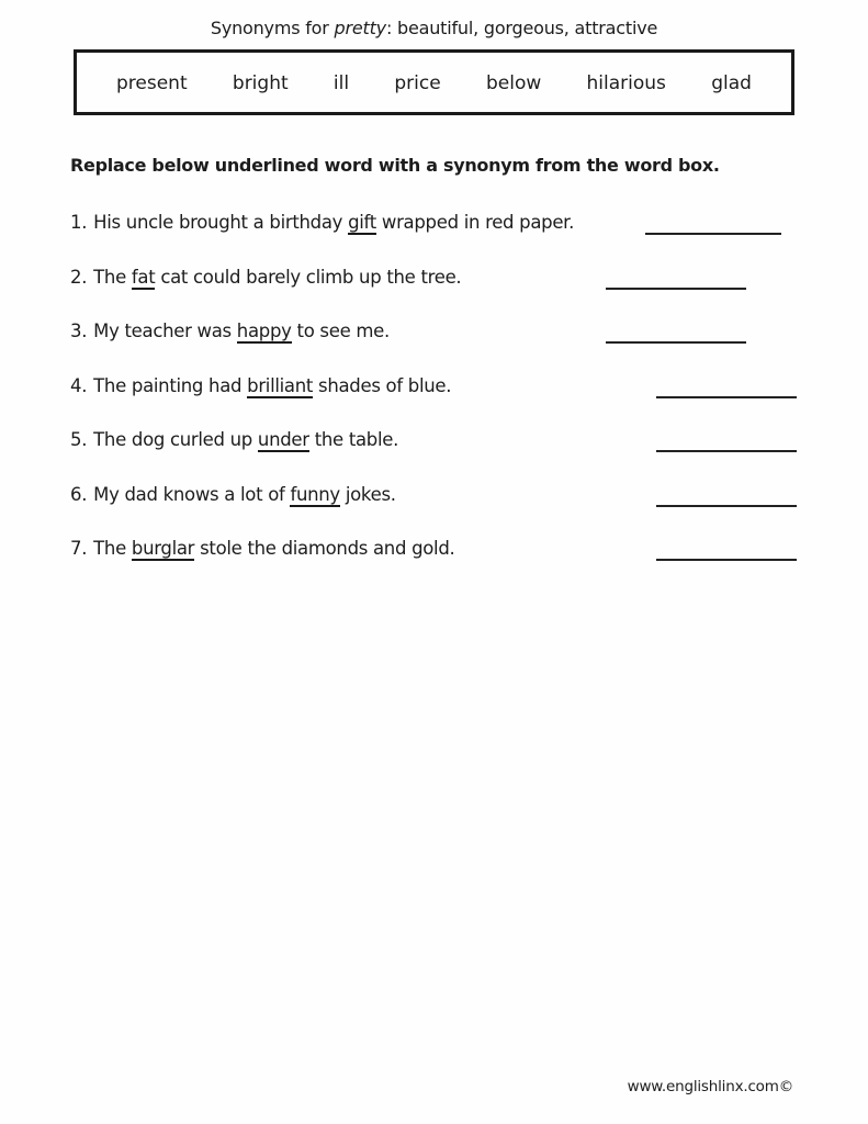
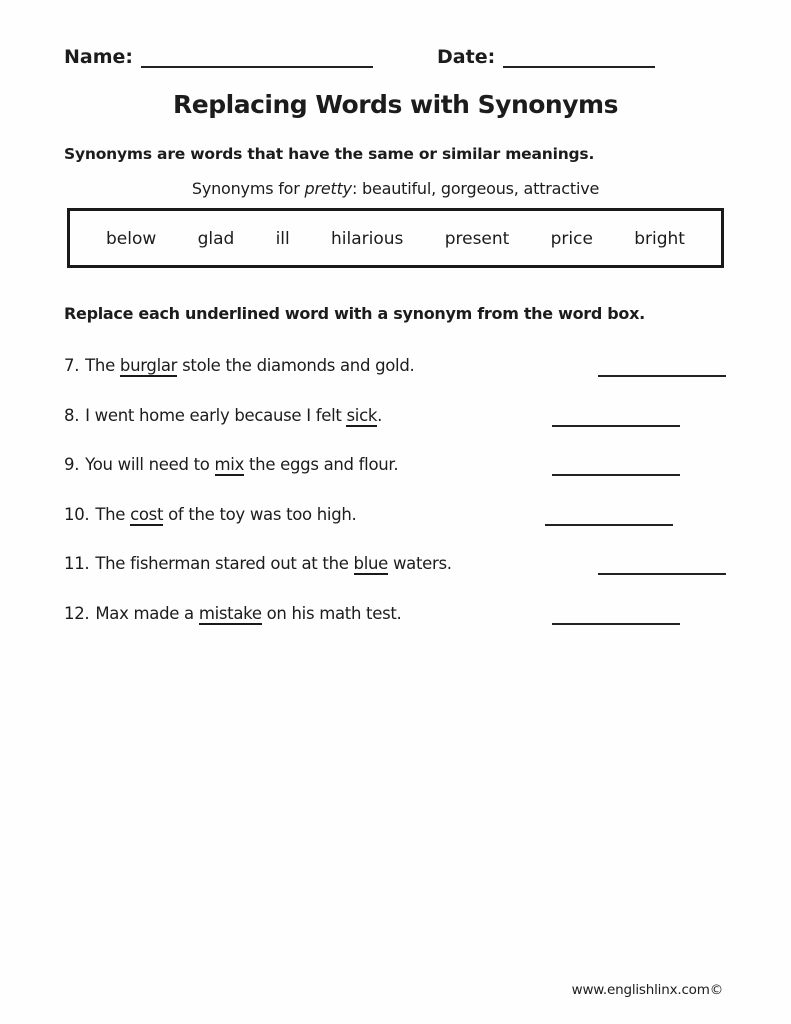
+ Name:
+ Date:
+ Replacing Words with Synonyms
+ Synonyms are words that have the same or similar meanings.
  Synonyms for pretty: beautiful, gorgeous, attractive
- present
+ below
- bright
+ glad
  ill
- price
+ hilarious
- below
+ present
- hilarious
+ price
- glad
+ bright
- Replace below underlined word with a synonym from the word box.
+ Replace each underlined word with a synonym from the word box.
- 1. His uncle brought a birthday gift wrapped in red paper.
- 2. The fat cat could barely climb up the tree.
- 3. My teacher was happy to see me.
- 4. The painting had brilliant shades of blue.
- 5. The dog curled up under the table.
- 6. My dad knows a lot of funny jokes.
  7. The burglar stole the diamonds and gold.
+ 8. I went home early because I felt sick.
+ 9. You will need to mix the eggs and flour.
+ 10. The cost of the toy was too high.
+ 11. The fisherman stared out at the blue waters.
+ 12. Max made a mistake on his math test.
  www.englishlinx.com©
